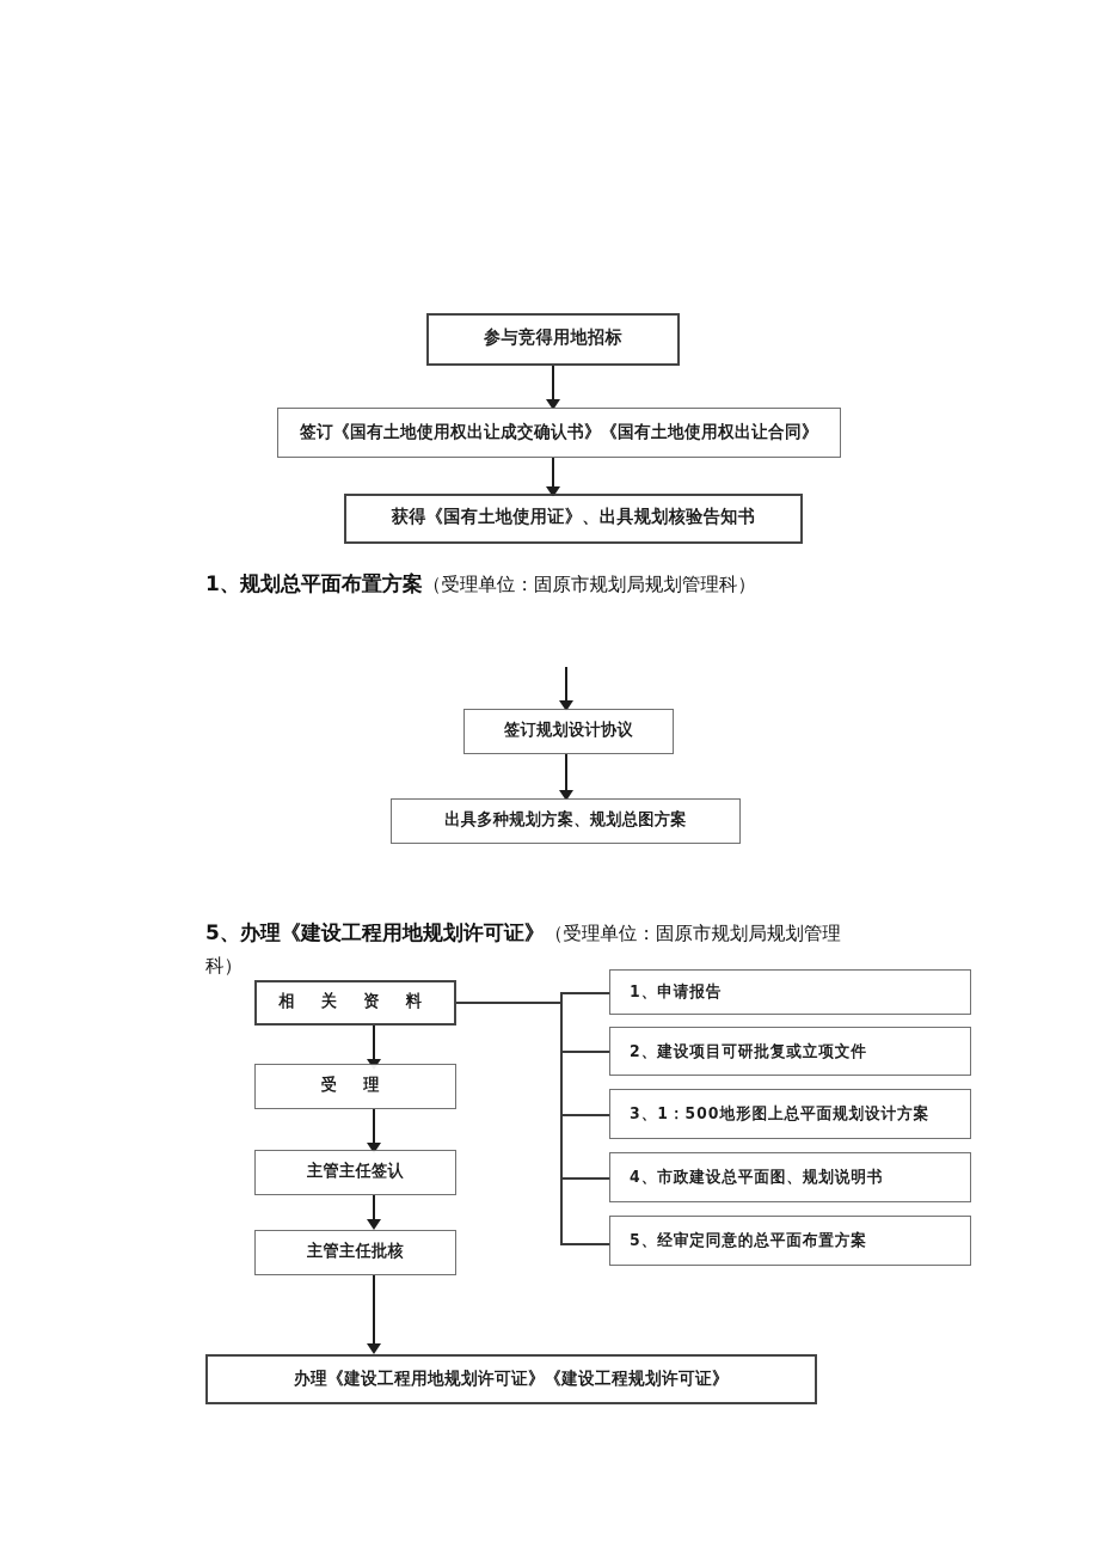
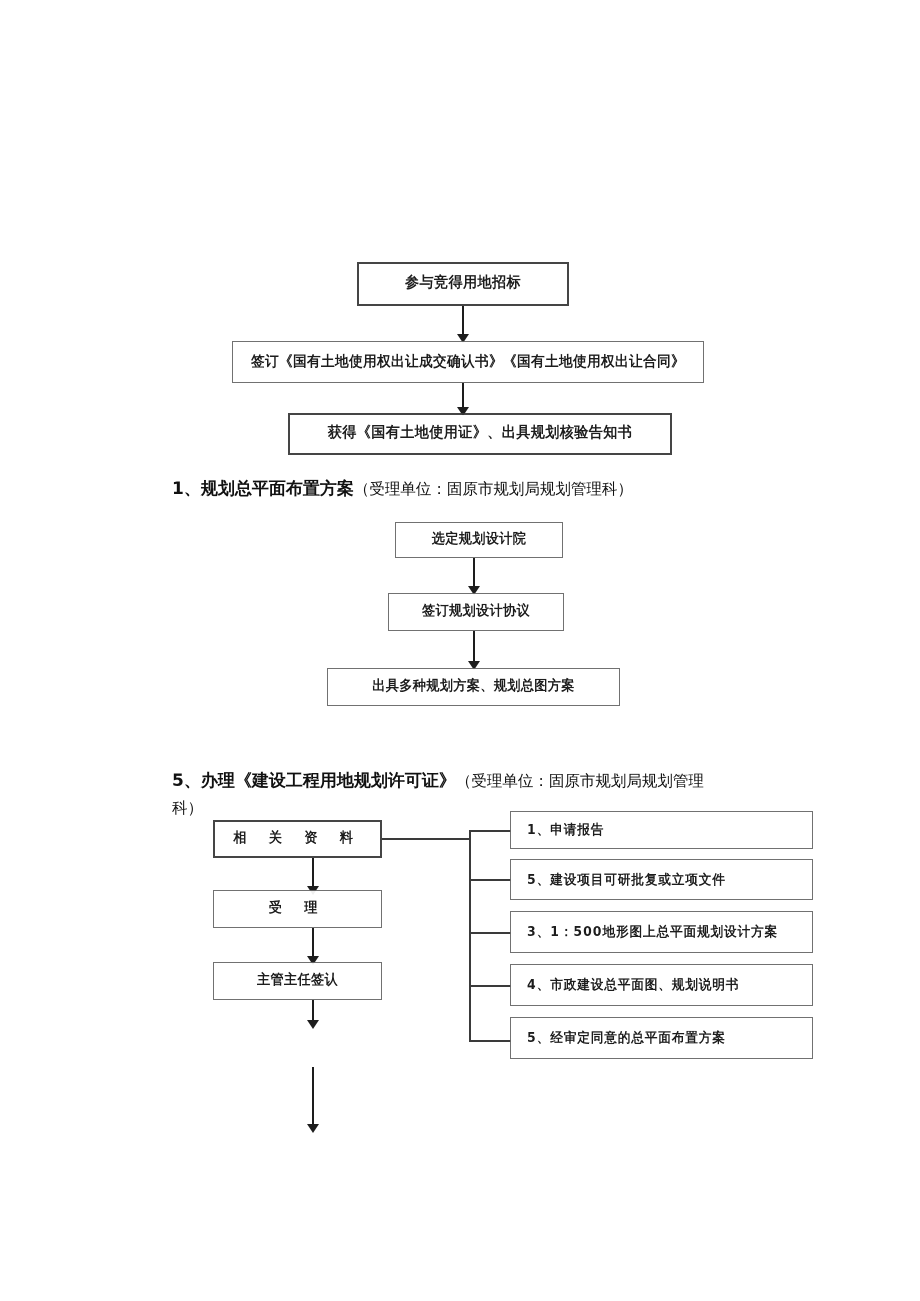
  参与竞得用地招标
  签订《国有土地使用权出让成交确认书》《国有土地使用权出让合同》
  获得《国有土地使用证》、出具规划核验告知书
  1、规划总平面布置方案（受理单位：固原市规划局规划管理科）
+ 选定规划设计院
  签订规划设计协议
  出具多种规划方案、规划总图方案
  5、办理《建设工程用地规划许可证》（受理单位：固原市规划局规划管理
  科）
  相 关 资 料
  受 理
  主管主任签认
- 主管主任批核
  1、申请报告
- 2、建设项目可研批复或立项文件
+ 5、建设项目可研批复或立项文件
  3、1：500地形图上总平面规划设计方案
  4、市政建设总平面图、规划说明书
  5、经审定同意的总平面布置方案
- 办理《建设工程用地规划许可证》《建设工程规划许可证》
